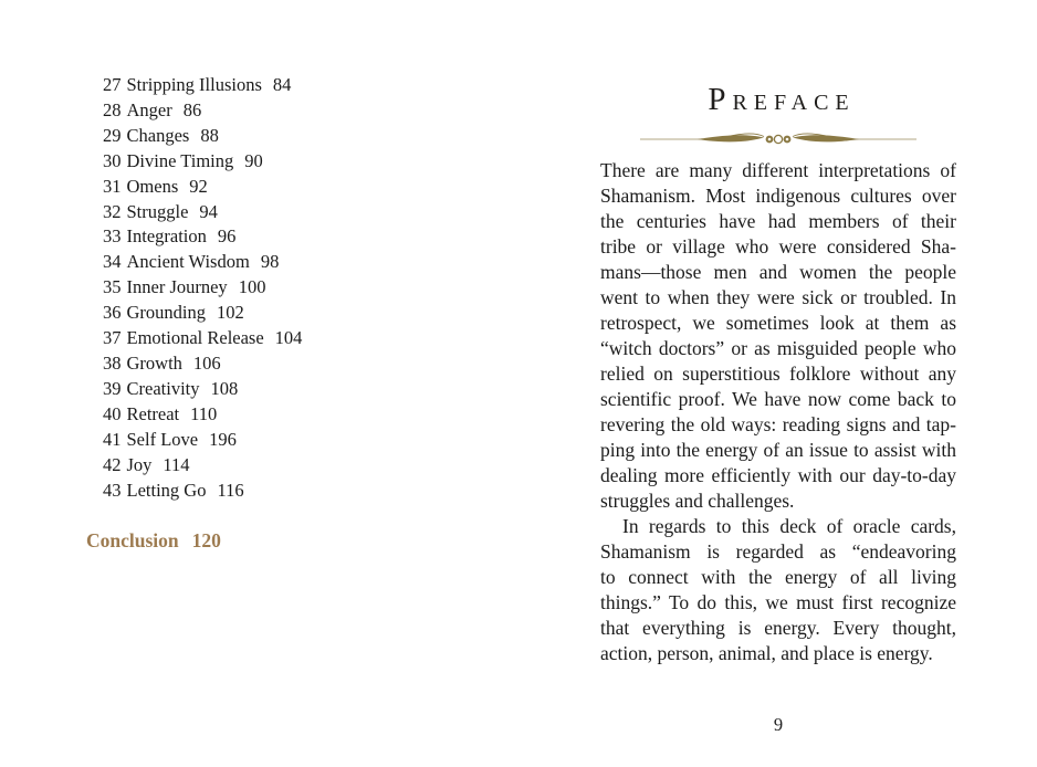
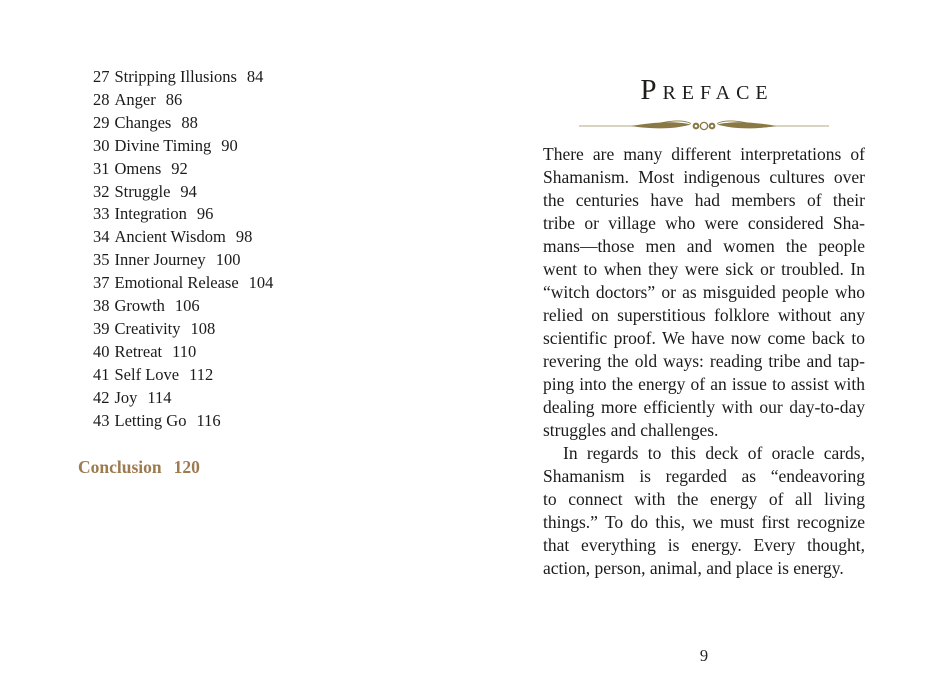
  27 Stripping Illusions 84
  28 Anger 86
  29 Changes 88
  30 Divine Timing 90
  31 Omens 92
  32 Struggle 94
  33 Integration 96
  34 Ancient Wisdom 98
  35 Inner Journey 100
- 36 Grounding 102
  37 Emotional Release 104
  38 Growth 106
  39 Creativity 108
  40 Retreat 110
- 41 Self Love 196
+ 41 Self Love 112
  42 Joy 114
  43 Letting Go 116
  Conclusion 120
  Preface
  There are many different interpretations of
  Shamanism. Most indigenous cultures over
  the centuries have had members of their
  tribe or village who were considered Sha-
  mans—those men and women the people
  went to when they were sick or troubled. In
- retrospect, we sometimes look at them as
  “witch doctors” or as misguided people who
  relied on superstitious folklore without any
  scientific proof. We have now come back to
- revering the old ways: reading signs and tap-
+ revering the old ways: reading tribe and tap-
  ping into the energy of an issue to assist with
  dealing more efficiently with our day-to-day
  struggles and challenges.
  In regards to this deck of oracle cards,
  Shamanism is regarded as “endeavoring
  to connect with the energy of all living
  things.” To do this, we must first recognize
  that everything is energy. Every thought,
  action, person, animal, and place is energy.
  9
